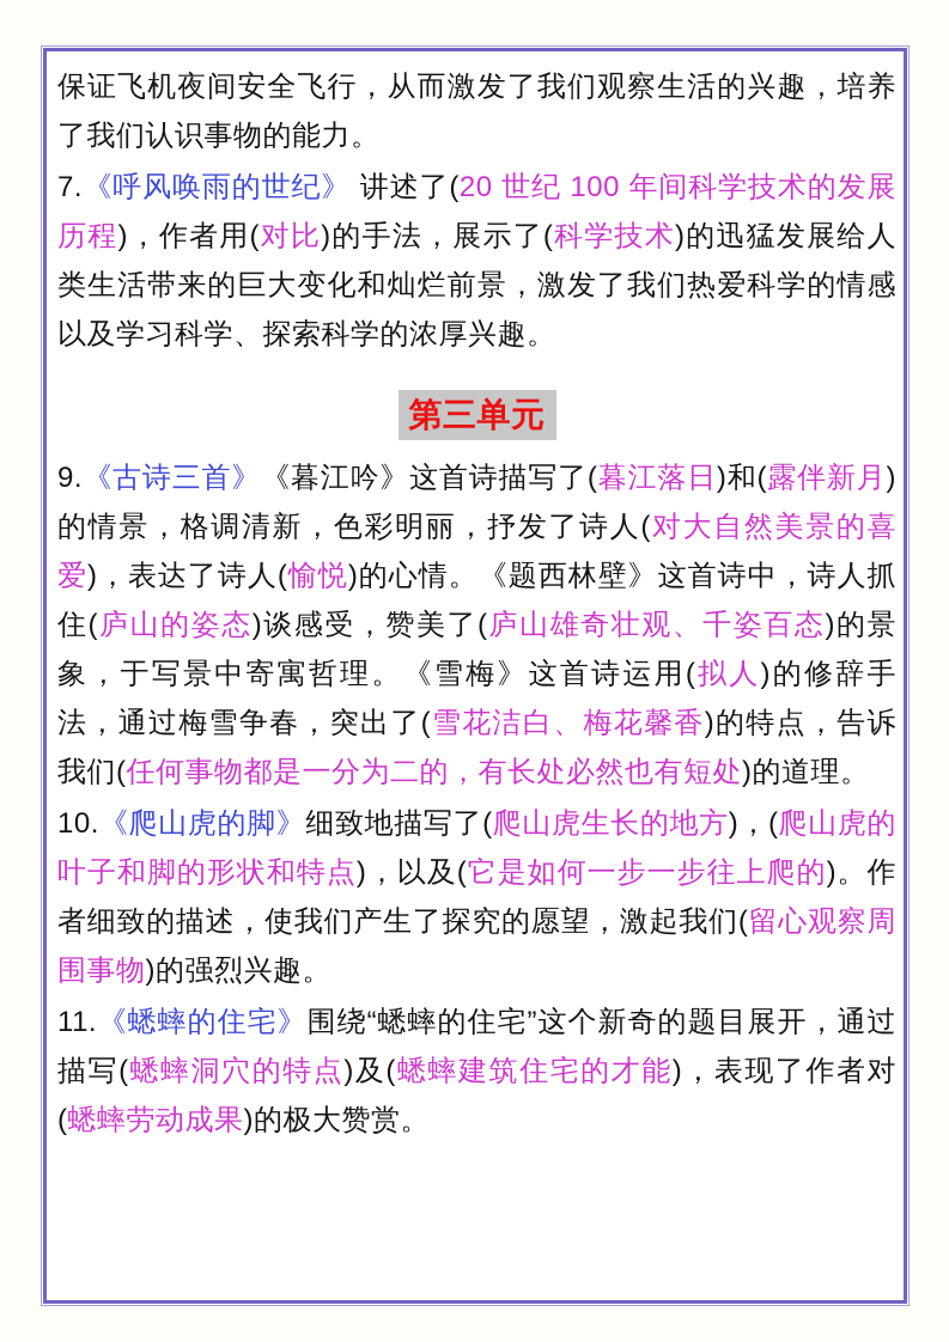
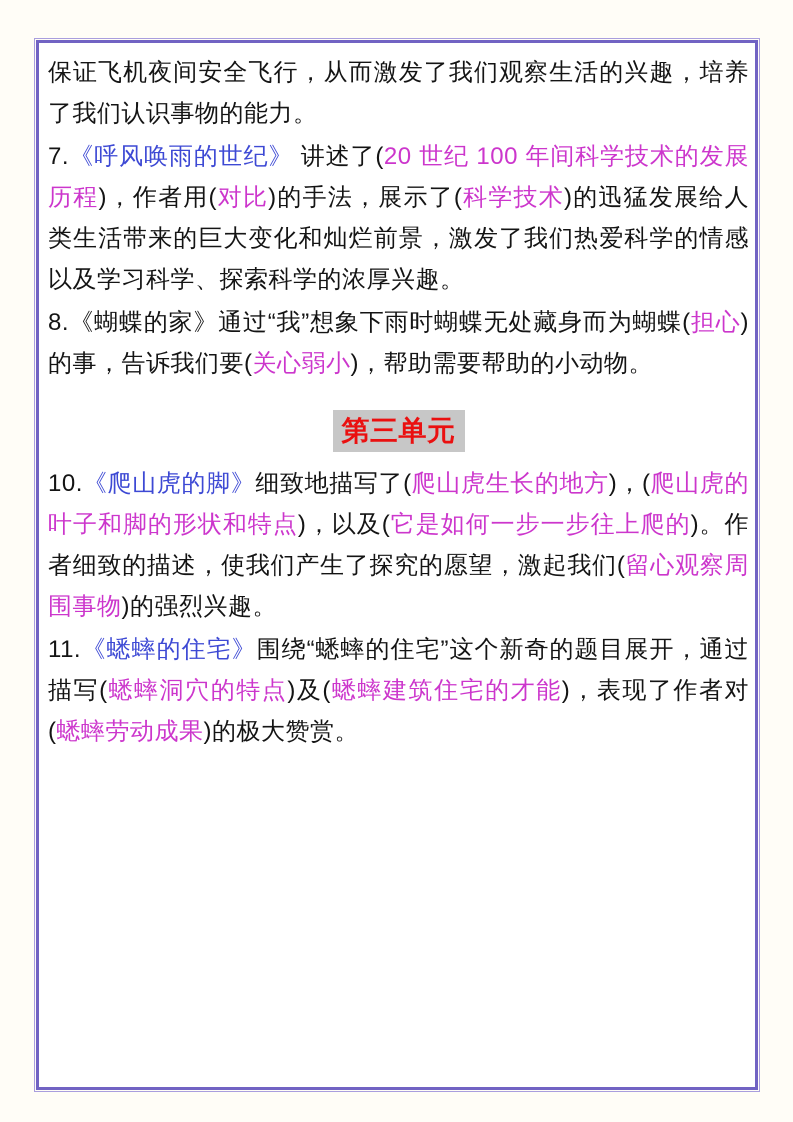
  保证飞机夜间安全飞行，从而激发了我们观察生活的兴趣，培养了我们认识事物的能力。
  7.《呼风唤雨的世纪》 讲述了(20 世纪 100 年间科学技术的发展历程)，作者用(对比)的手法，展示了(科学技术)的迅猛发展给人类生活带来的巨大变化和灿烂前景，激发了我们热爱科学的情感以及学习科学、探索科学的浓厚兴趣。
+ 8.《蝴蝶的家》通过“我”想象下雨时蝴蝶无处藏身而为蝴蝶(担心)的事，告诉我们要(关心弱小)，帮助需要帮助的小动物。
  第三单元
- 9.《古诗三首》《暮江吟》这首诗描写了(暮江落日)和(露伴新月)的情景，格调清新，色彩明丽，抒发了诗人(对大自然美景的喜爱)，表达了诗人(愉悦)的心情。《题西林壁》这首诗中，诗人抓住(庐山的姿态)谈感受，赞美了(庐山雄奇壮观、千姿百态)的景象，于写景中寄寓哲理。《雪梅》这首诗运用(拟人)的修辞手法，通过梅雪争春，突出了(雪花洁白、梅花馨香)的特点，告诉我们(任何事物都是一分为二的，有长处必然也有短处)的道理。
  10.《爬山虎的脚》细致地描写了(爬山虎生长的地方)，(爬山虎的叶子和脚的形状和特点)，以及(它是如何一步一步往上爬的)。作者细致的描述，使我们产生了探究的愿望，激起我们(留心观察周围事物)的强烈兴趣。
  11.《蟋蟀的住宅》围绕“蟋蟀的住宅”这个新奇的题目展开，通过描写(蟋蟀洞穴的特点)及(蟋蟀建筑住宅的才能)，表现了作者对(蟋蟀劳动成果)的极大赞赏。
